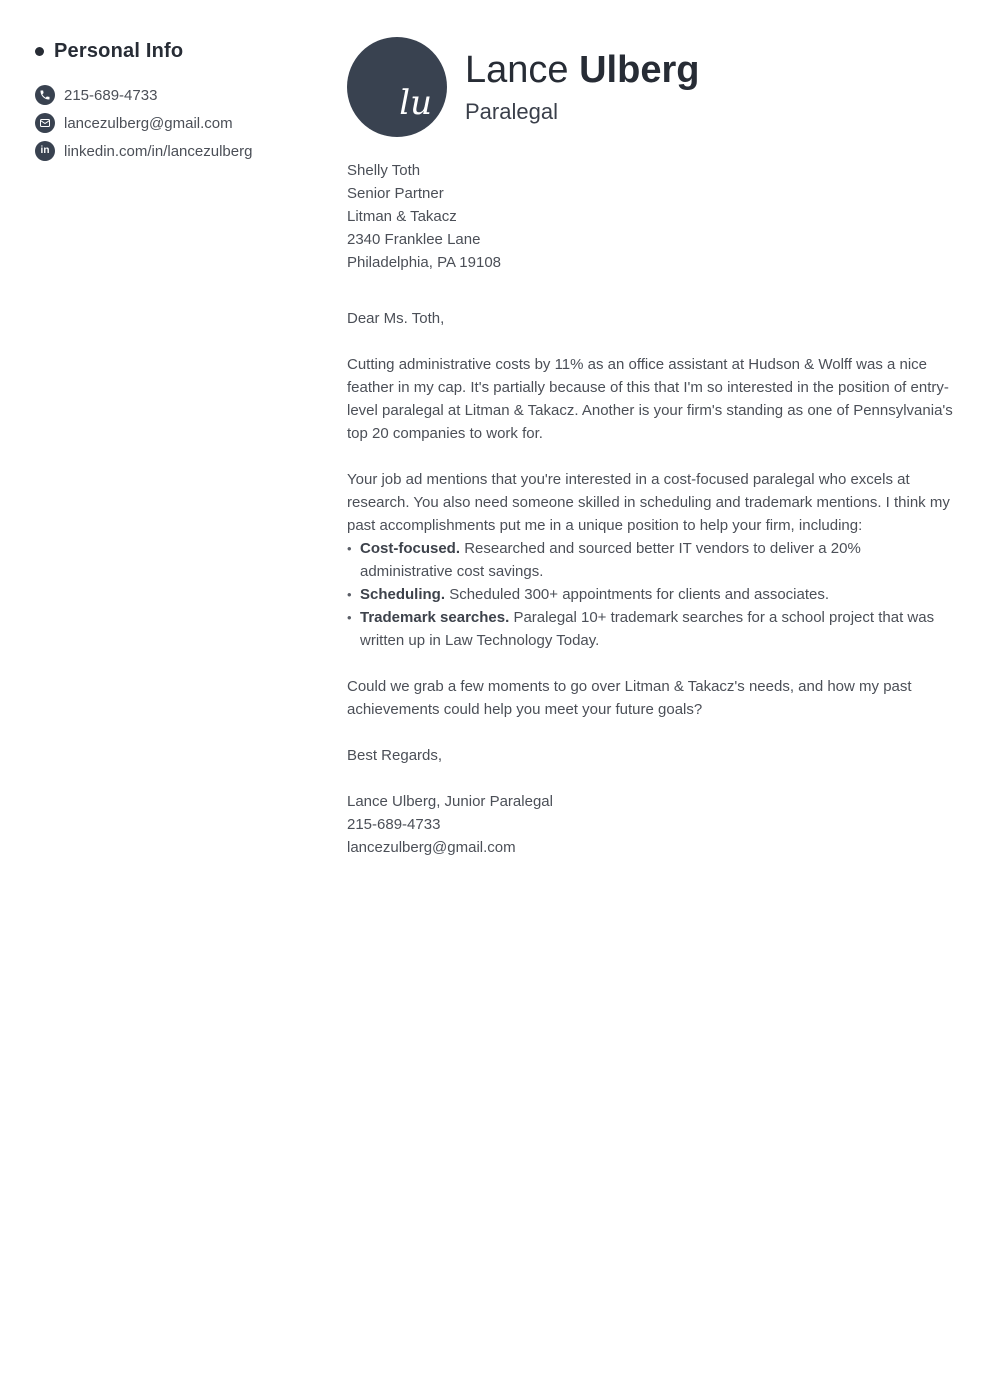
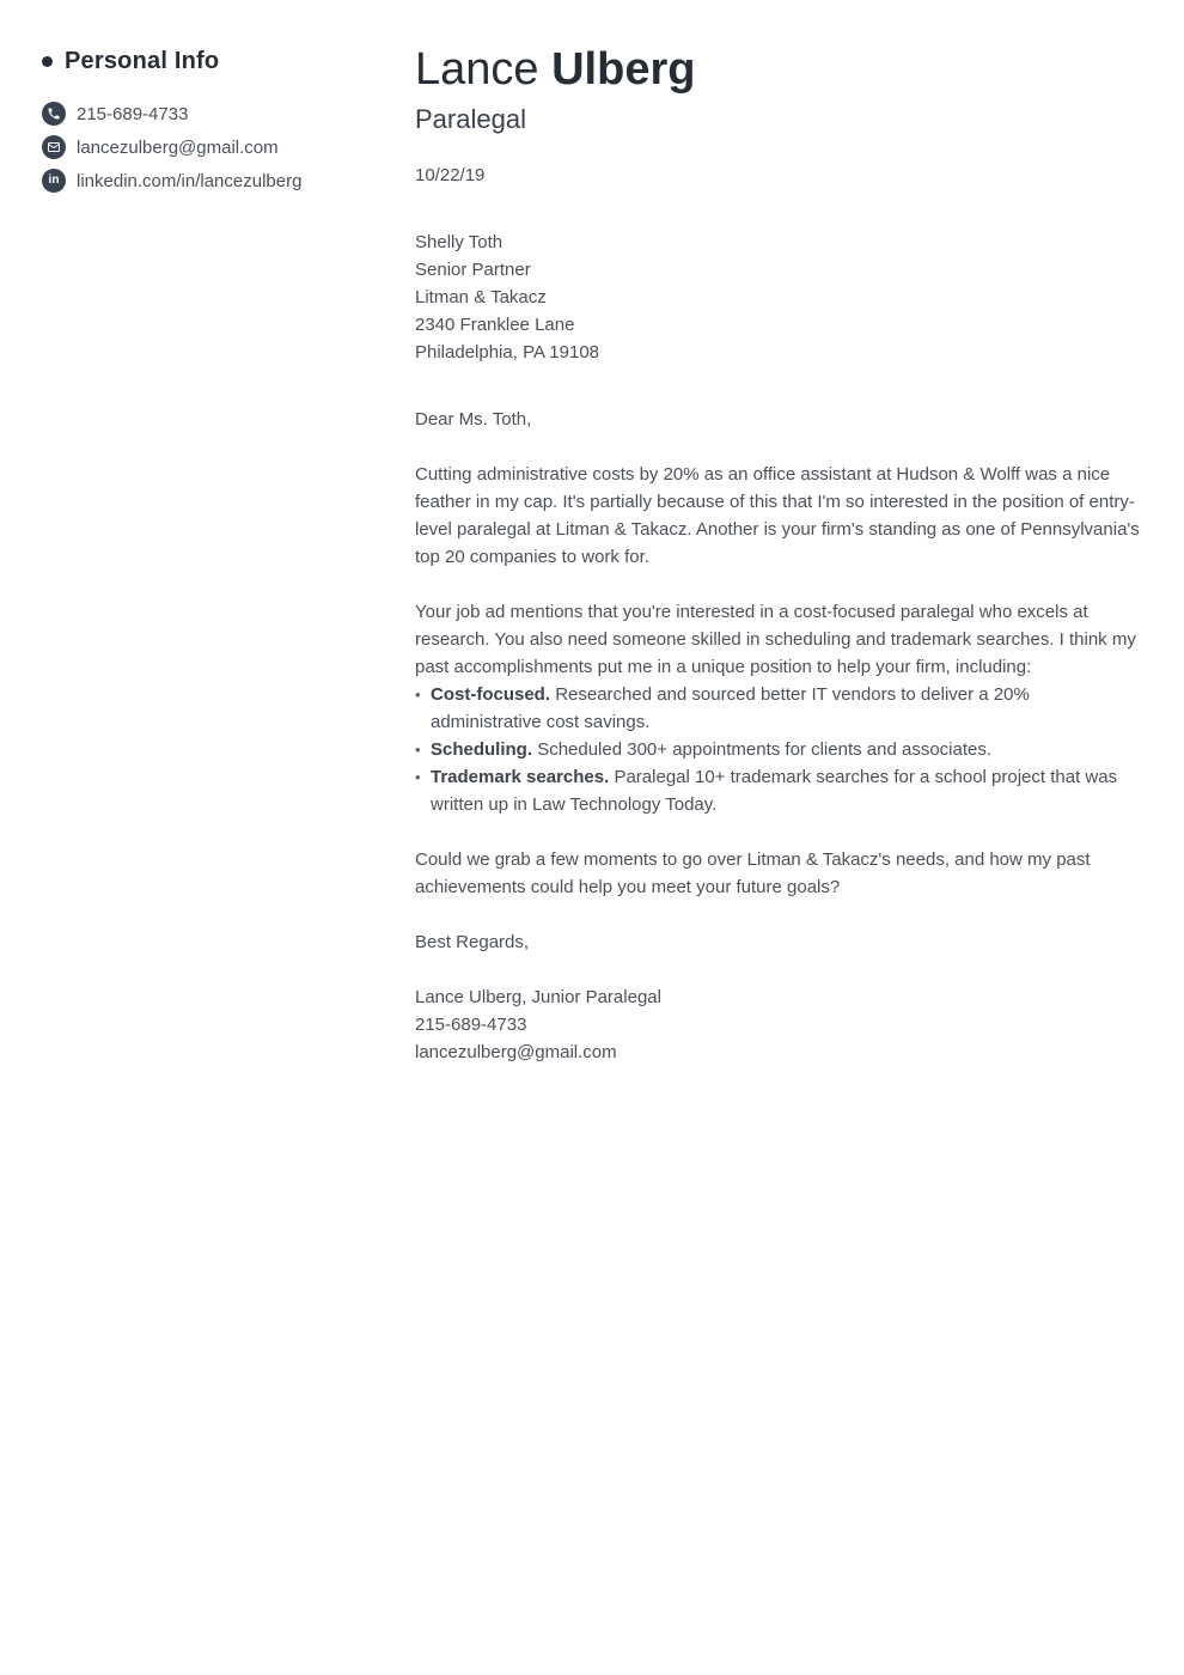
  Personal Info
  215-689-4733
  lancezulberg@gmail.com
  in
  linkedin.com/in/lancezulberg
- lu
  Lance Ulberg
  Paralegal
+ 10/22/19
  Shelly Toth
  Senior Partner
  Litman & Takacz
  2340 Franklee Lane
  Philadelphia, PA 19108
  Dear Ms. Toth,
- Cutting administrative costs by 11% as an office assistant at Hudson & Wolff was a nice feather in my cap. It's partially because of this that I'm so interested in the position of entry-level paralegal at Litman & Takacz. Another is your firm's standing as one of Pennsylvania's top 20 companies to work for.
+ Cutting administrative costs by 20% as an office assistant at Hudson & Wolff was a nice feather in my cap. It's partially because of this that I'm so interested in the position of entry-level paralegal at Litman & Takacz. Another is your firm's standing as one of Pennsylvania's top 20 companies to work for.
- Your job ad mentions that you're interested in a cost-focused paralegal who excels at research. You also need someone skilled in scheduling and trademark mentions. I think my past accomplishments put me in a unique position to help your firm, including:
+ Your job ad mentions that you're interested in a cost-focused paralegal who excels at research. You also need someone skilled in scheduling and trademark searches. I think my past accomplishments put me in a unique position to help your firm, including:
  Cost-focused. Researched and sourced better IT vendors to deliver a 20% administrative cost savings.
  Scheduling. Scheduled 300+ appointments for clients and associates.
  Trademark searches. Paralegal 10+ trademark searches for a school project that was written up in Law Technology Today.
  Could we grab a few moments to go over Litman & Takacz's needs, and how my past achievements could help you meet your future goals?
  Best Regards,
  Lance Ulberg, Junior Paralegal
  215-689-4733
  lancezulberg@gmail.com
